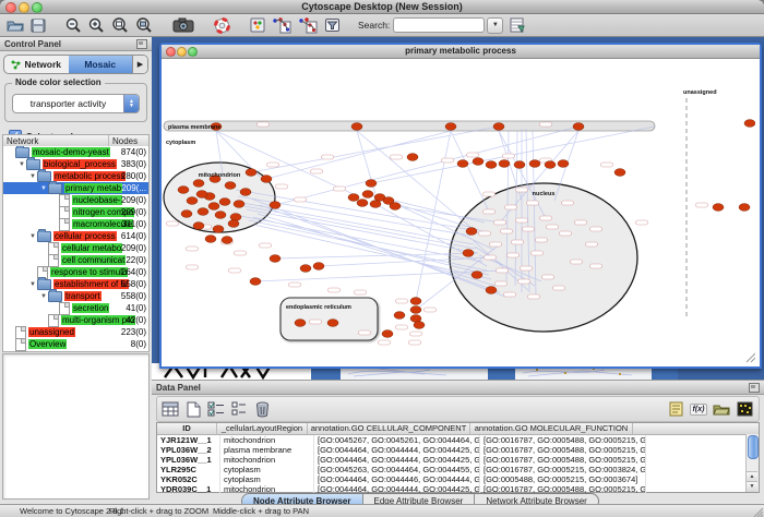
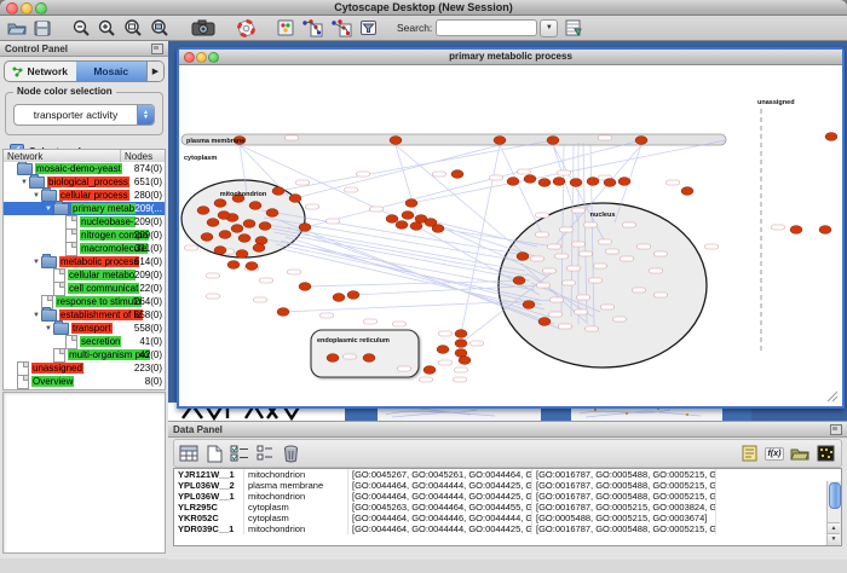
  Cytoscape Desktop (New Session)
  Search:
  Control Panel
  Network
  Mosaic
  Node color selection
  transporter activity
  Network
  Nodes
  mosaic-demo-yeast
  874(0)
  biological_process
- 383(0)
+ 651(0)
- metabolic process
+ cellular process
  280(0)
  primary metab
  209(...
  nucleobase-
  209(0)
  nitrogen compo
  209(0)
  macromolecule
  311(0)
- cellular process
+ metabolic process
  614(0)
  cellular metabo
  209(0)
  cell communicat
  22(0)
  response to stimulu
  264(0)
  establishment of lo
  558(0)
  transport
  558(0)
  secretion
  41(0)
  multi-organism pro
  42(0)
  unassigned
  223(0)
  Overview
  8(0)
  primary metabolic process
  Data Panel
- ID
- _cellularLayoutRegion
- annotation.GO CELLULAR_COMPONENT
- annotation.GO MOLECULAR_FUNCTION
  YJR121W__1
  mitochondrion
  [GO:0045267, GO:0045261, GO:0044464, G
  [GO:0016787, GO:0005488, GO:0005215, G
  YPL036W__2
  plasma membrane
  [GO:0044464, GO:0044444, GO:0044425, G
  [GO:0016787, GO:0005488, GO:0005215, G
  YPL036W__1
  mitochondrion
  [GO:0044464, GO:0044444, GO:0044425, G
  [GO:0016787, GO:0005488, GO:0005215, G
  YLR295C
  cytoplasm
  [GO:0045263, GO:0044464, GO:0044455, G
  [GO:0016787, GO:0005215, GO:0003824, G
  YKR052C
  cytoplasm
  [GO:0044464, GO:0044446, GO:0044444, G
  [GO:0005488, GO:0005215, GO:0003674]
  YDR039C__1
  mitochondrion
  [GO:0044464, GO:0044444, GO:0044425, G
  [GO:0016787, GO:0005488, GO:0005215, G
- Node Attribute Browser
- Edge Attribute Browser
- Network Attribute Browser
- Welcome to Cytoscape 2.8.1
- Right-click + drag to ZOOM
- Middle-click + drag to PAN
